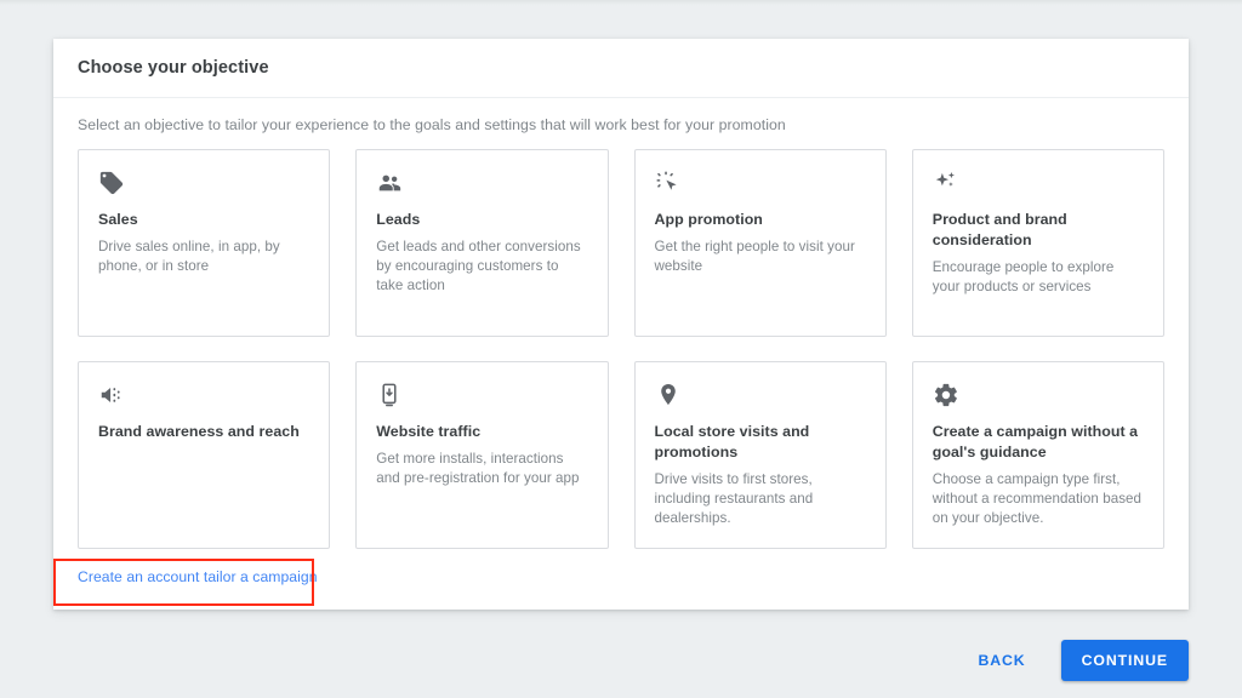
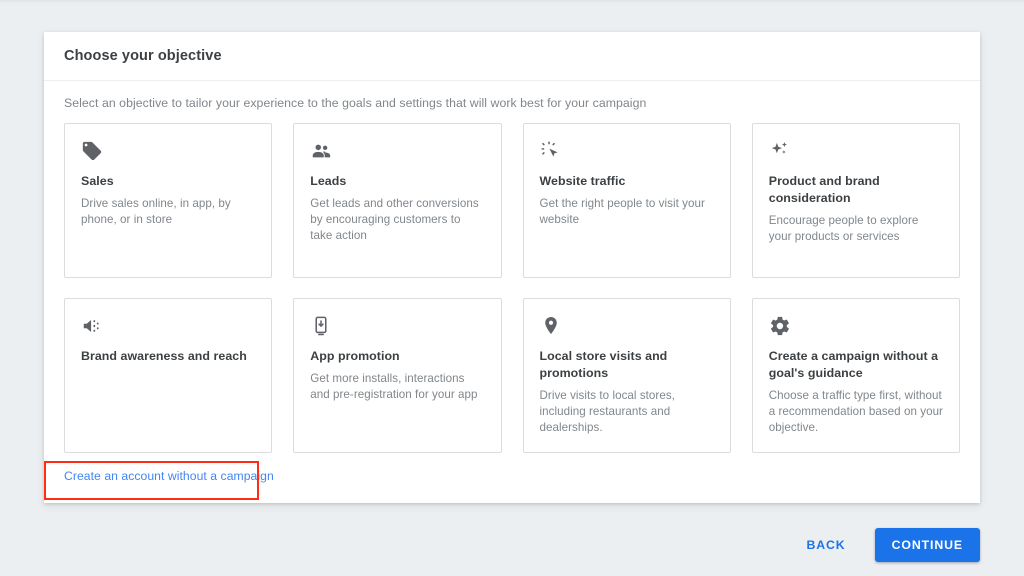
  Choose your objective
- Select an objective to tailor your experience to the goals and settings that will work best for your promotion
+ Select an objective to tailor your experience to the goals and settings that will work best for your campaign
  Sales
  Drive sales online, in app, by phone, or in store
  Leads
  Get leads and other conversions by encouraging customers to take action
- App promotion
+ Website traffic
  Get the right people to visit your website
  Product and brand consideration
  Encourage people to explore your products or services
  Brand awareness and reach
- Website traffic
+ App promotion
  Get more installs, interactions and pre-registration for your app
  Local store visits and promotions
- Drive visits to first stores, including restaurants and dealerships.
+ Drive visits to local stores, including restaurants and dealerships.
  Create a campaign without a goal's guidance
- Choose a campaign type first, without a recommendation based on your objective.
+ Choose a traffic type first, without a recommendation based on your objective.
- Create an account tailor a campaign
+ Create an account without a campaign
  BACK
  CONTINUE
